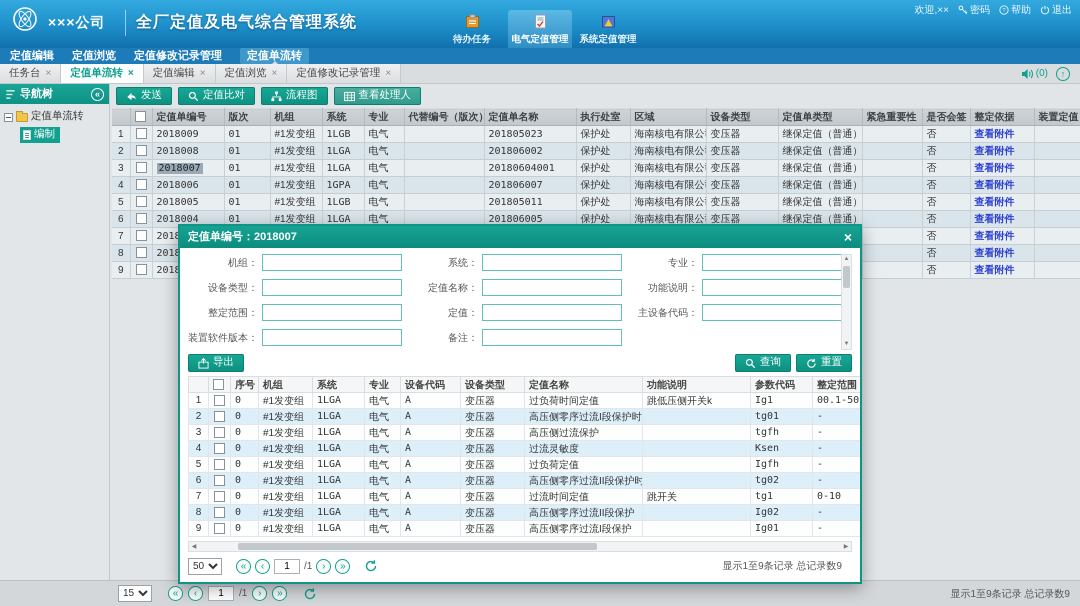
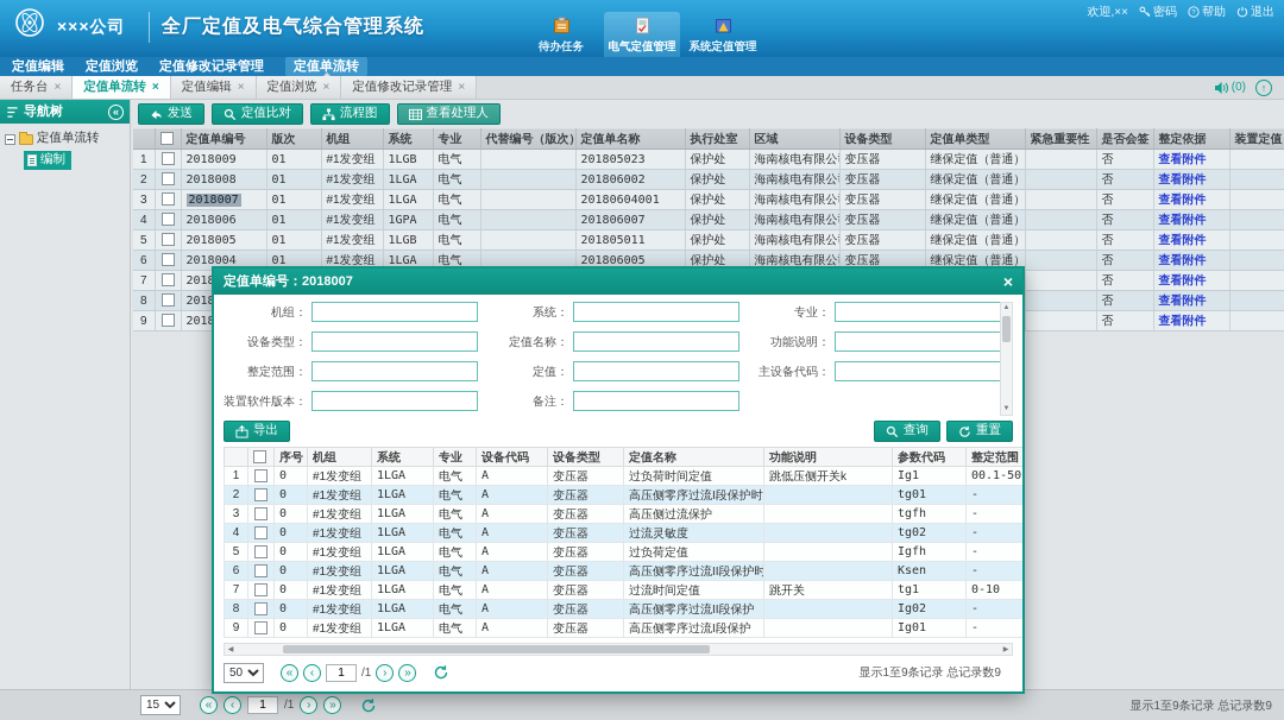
  ×××公司
  全厂定值及电气综合管理系统
  欢迎,××
  密码
  帮助
  退出
  待办任务
  电气定值管理
  系统定值管理
  定值编辑
  定值浏览
  定值修改记录管理
  定值单流转
  任务台
  ×
  定值单流转
  ×
  定值编辑
  ×
  定值浏览
  ×
  定值修改记录管理
  ×
  (0)
  ↑
  导航树
  «
  定值单流转
  编制
  发送
  定值比对
  流程图
  查看处理人
  		定值单编号	版次	机组	系统	专业	代替编号（版次	定值单名称	执行处室	区域	设备类型	定值单类型	紧急重要性	是否会签	整定依据	装置定值
  1		2018009	01	#1发变组	1LGB	电气		201805023	保护处	海南核电有限公	变压器	继保定值（普通）		否	查看附件
  2		2018008	01	#1发变组	1LGA	电气		201806002	保护处	海南核电有限公	变压器	继保定值（普通）		否	查看附件
  3		2018007	01	#1发变组	1LGA	电气		20180604001	保护处	海南核电有限公	变压器	继保定值（普通）		否	查看附件
  4		2018006	01	#1发变组	1GPA	电气		201806007	保护处	海南核电有限公	变压器	继保定值（普通）		否	查看附件
  5		2018005	01	#1发变组	1LGB	电气		201805011	保护处	海南核电有限公	变压器	继保定值（普通）		否	查看附件
  6		2018004	01	#1发变组	1LGA	电气		201806005	保护处	海南核电有限公	变压器	继保定值（普通）		否	查看附件
  15
  «
  ‹
  1
  /1
  ›
  »
  显示1至9条记录 总记录数9
  定值单编号：2018007
  ×
  机组：
  系统：
  专业：
  设备类型：
  定值名称：
  功能说明：
  整定范围：
  定值：
  主设备代码：
  装置软件版本：
  备注：
  导出
  查询
  重置
  		序号	机组	系统	专业	设备代码	设备类型	定值名称	功能说明	参数代码	整定范围
  1		0	#1发变组	1LGA	电气	A	变压器	过负荷时间定值	跳低压侧开关k	Ig1	00.1-50
  2		0	#1发变组	1LGA	电气	A	变压器	高压侧零序过流I段保护时		tg01	-
  3		0	#1发变组	1LGA	电气	A	变压器	高压侧过流保护		tgfh	-
- 4		0	#1发变组	1LGA	电气	A	变压器	过流灵敏度		Ksen	-
+ 4		0	#1发变组	1LGA	电气	A	变压器	过流灵敏度		tg02	-
  5		0	#1发变组	1LGA	电气	A	变压器	过负荷定值		Igfh	-
- 6		0	#1发变组	1LGA	电气	A	变压器	高压侧零序过流II段保护时		tg02	-
+ 6		0	#1发变组	1LGA	电气	A	变压器	高压侧零序过流II段保护时		Ksen	-
  7		0	#1发变组	1LGA	电气	A	变压器	过流时间定值	跳开关	tg1	0-10
  8		0	#1发变组	1LGA	电气	A	变压器	高压侧零序过流II段保护		Ig02	-
  9		0	#1发变组	1LGA	电气	A	变压器	高压侧零序过流I段保护		Ig01	-
  50
  «
  ‹
  1
  /1
  ›
  »
  显示1至9条记录 总记录数9
